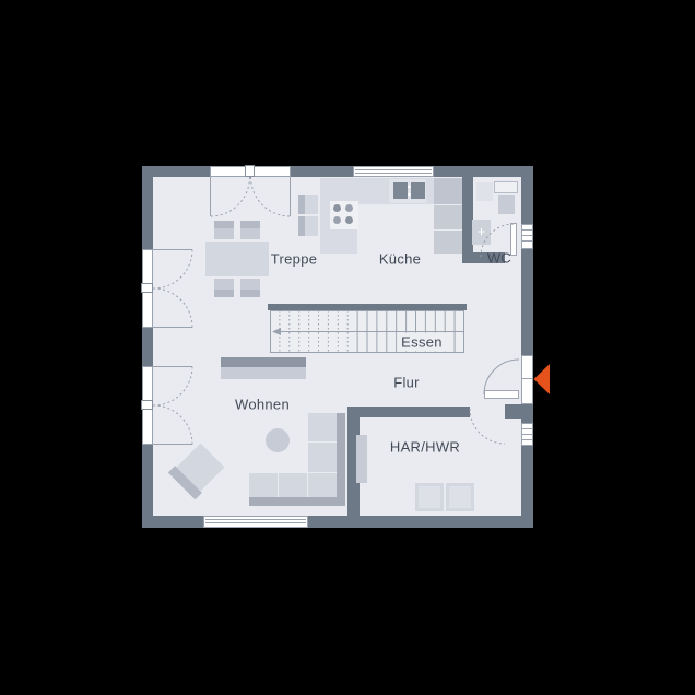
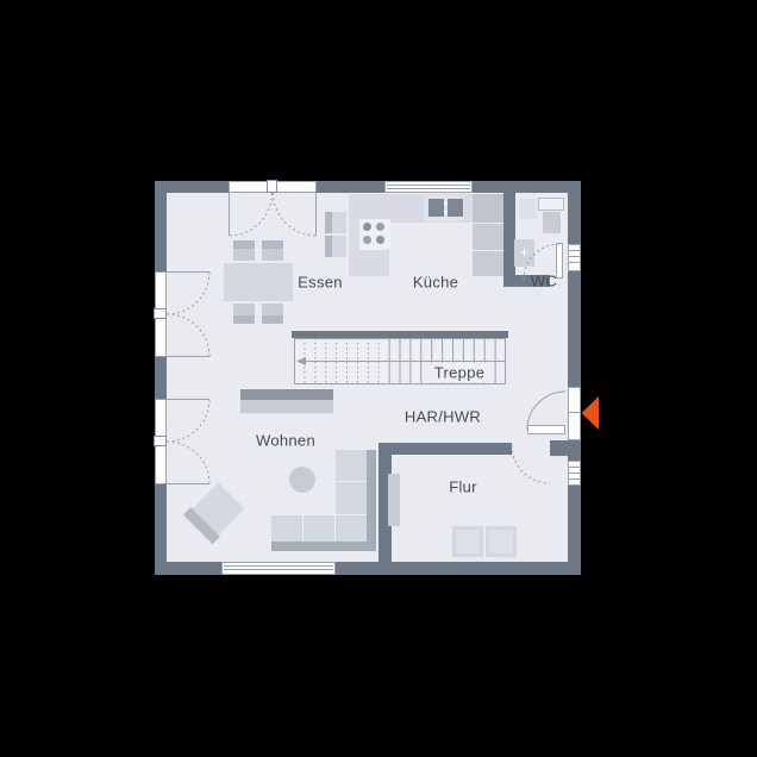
- Treppe
+ Essen
  Küche
  WC
- Essen
+ Treppe
- Flur
+ HAR/HWR
  Wohnen
- HAR/HWR
+ Flur
